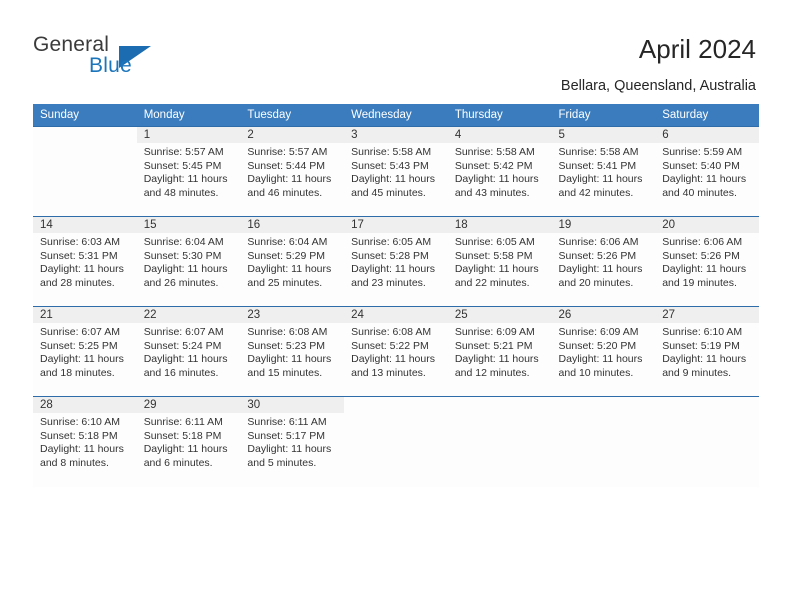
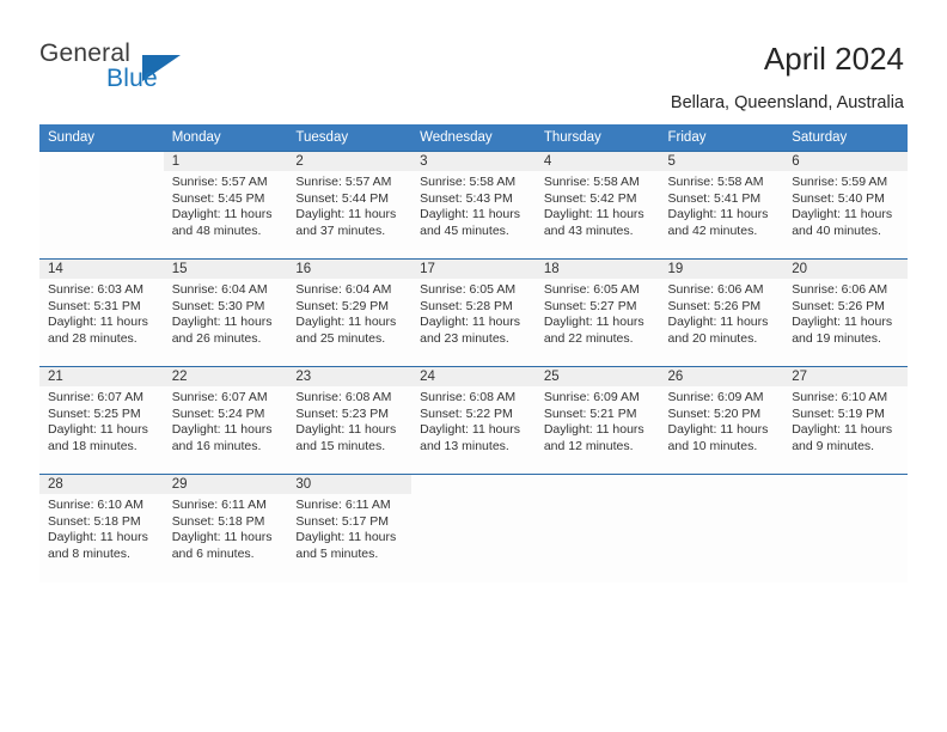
  General
  Blue
  April 2024
  Bellara, Queensland, Australia
  Sunday	Monday	Tuesday	Wednesday	Thursday	Friday	Saturday
- 	1Sunrise: 5:57 AMSunset: 5:45 PMDaylight: 11 hoursand 48 minutes.	2Sunrise: 5:57 AMSunset: 5:44 PMDaylight: 11 hoursand 46 minutes.	3Sunrise: 5:58 AMSunset: 5:43 PMDaylight: 11 hoursand 45 minutes.	4Sunrise: 5:58 AMSunset: 5:42 PMDaylight: 11 hoursand 43 minutes.	5Sunrise: 5:58 AMSunset: 5:41 PMDaylight: 11 hoursand 42 minutes.	6Sunrise: 5:59 AMSunset: 5:40 PMDaylight: 11 hoursand 40 minutes.
+ 	1Sunrise: 5:57 AMSunset: 5:45 PMDaylight: 11 hoursand 48 minutes.	2Sunrise: 5:57 AMSunset: 5:44 PMDaylight: 11 hoursand 37 minutes.	3Sunrise: 5:58 AMSunset: 5:43 PMDaylight: 11 hoursand 45 minutes.	4Sunrise: 5:58 AMSunset: 5:42 PMDaylight: 11 hoursand 43 minutes.	5Sunrise: 5:58 AMSunset: 5:41 PMDaylight: 11 hoursand 42 minutes.	6Sunrise: 5:59 AMSunset: 5:40 PMDaylight: 11 hoursand 40 minutes.
- 14Sunrise: 6:03 AMSunset: 5:31 PMDaylight: 11 hoursand 28 minutes.	15Sunrise: 6:04 AMSunset: 5:30 PMDaylight: 11 hoursand 26 minutes.	16Sunrise: 6:04 AMSunset: 5:29 PMDaylight: 11 hoursand 25 minutes.	17Sunrise: 6:05 AMSunset: 5:28 PMDaylight: 11 hoursand 23 minutes.	18Sunrise: 6:05 AMSunset: 5:58 PMDaylight: 11 hoursand 22 minutes.	19Sunrise: 6:06 AMSunset: 5:26 PMDaylight: 11 hoursand 20 minutes.	20Sunrise: 6:06 AMSunset: 5:26 PMDaylight: 11 hoursand 19 minutes.
+ 14Sunrise: 6:03 AMSunset: 5:31 PMDaylight: 11 hoursand 28 minutes.	15Sunrise: 6:04 AMSunset: 5:30 PMDaylight: 11 hoursand 26 minutes.	16Sunrise: 6:04 AMSunset: 5:29 PMDaylight: 11 hoursand 25 minutes.	17Sunrise: 6:05 AMSunset: 5:28 PMDaylight: 11 hoursand 23 minutes.	18Sunrise: 6:05 AMSunset: 5:27 PMDaylight: 11 hoursand 22 minutes.	19Sunrise: 6:06 AMSunset: 5:26 PMDaylight: 11 hoursand 20 minutes.	20Sunrise: 6:06 AMSunset: 5:26 PMDaylight: 11 hoursand 19 minutes.
  21Sunrise: 6:07 AMSunset: 5:25 PMDaylight: 11 hoursand 18 minutes.	22Sunrise: 6:07 AMSunset: 5:24 PMDaylight: 11 hoursand 16 minutes.	23Sunrise: 6:08 AMSunset: 5:23 PMDaylight: 11 hoursand 15 minutes.	24Sunrise: 6:08 AMSunset: 5:22 PMDaylight: 11 hoursand 13 minutes.	25Sunrise: 6:09 AMSunset: 5:21 PMDaylight: 11 hoursand 12 minutes.	26Sunrise: 6:09 AMSunset: 5:20 PMDaylight: 11 hoursand 10 minutes.	27Sunrise: 6:10 AMSunset: 5:19 PMDaylight: 11 hoursand 9 minutes.
  28Sunrise: 6:10 AMSunset: 5:18 PMDaylight: 11 hoursand 8 minutes.	29Sunrise: 6:11 AMSunset: 5:18 PMDaylight: 11 hoursand 6 minutes.	30Sunrise: 6:11 AMSunset: 5:17 PMDaylight: 11 hoursand 5 minutes.
